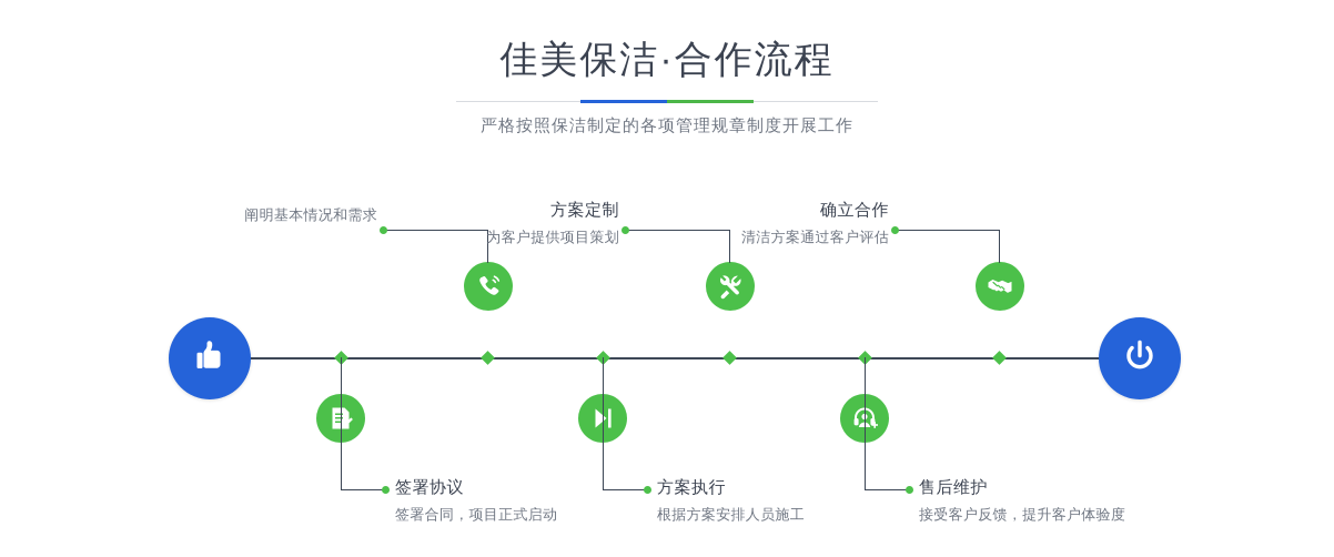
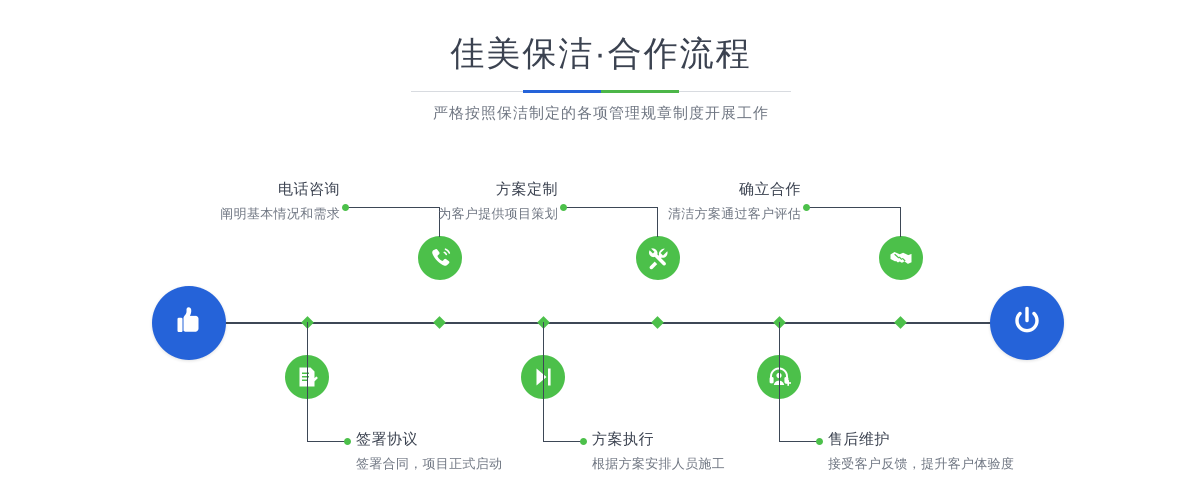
  佳美保洁·合作流程
  严格按照保洁制定的各项管理规章制度开展工作
+ 电话咨询
  阐明基本情况和需求
  签署协议
  签署合同，项目正式启动
  方案定制
  为客户提供项目策划
  方案执行
  根据方案安排人员施工
  确立合作
  清洁方案通过客户评估
  售后维护
  接受客户反馈，提升客户体验度
